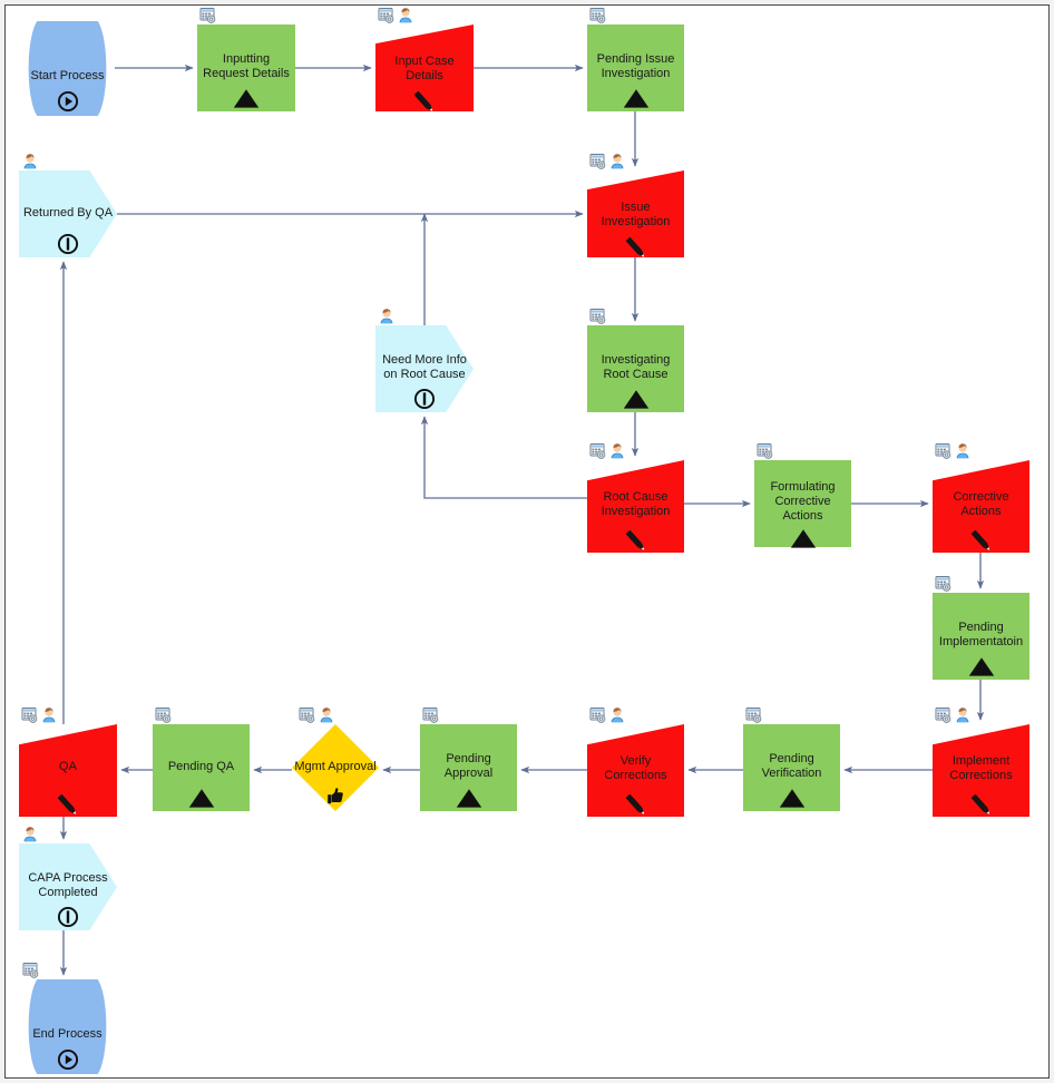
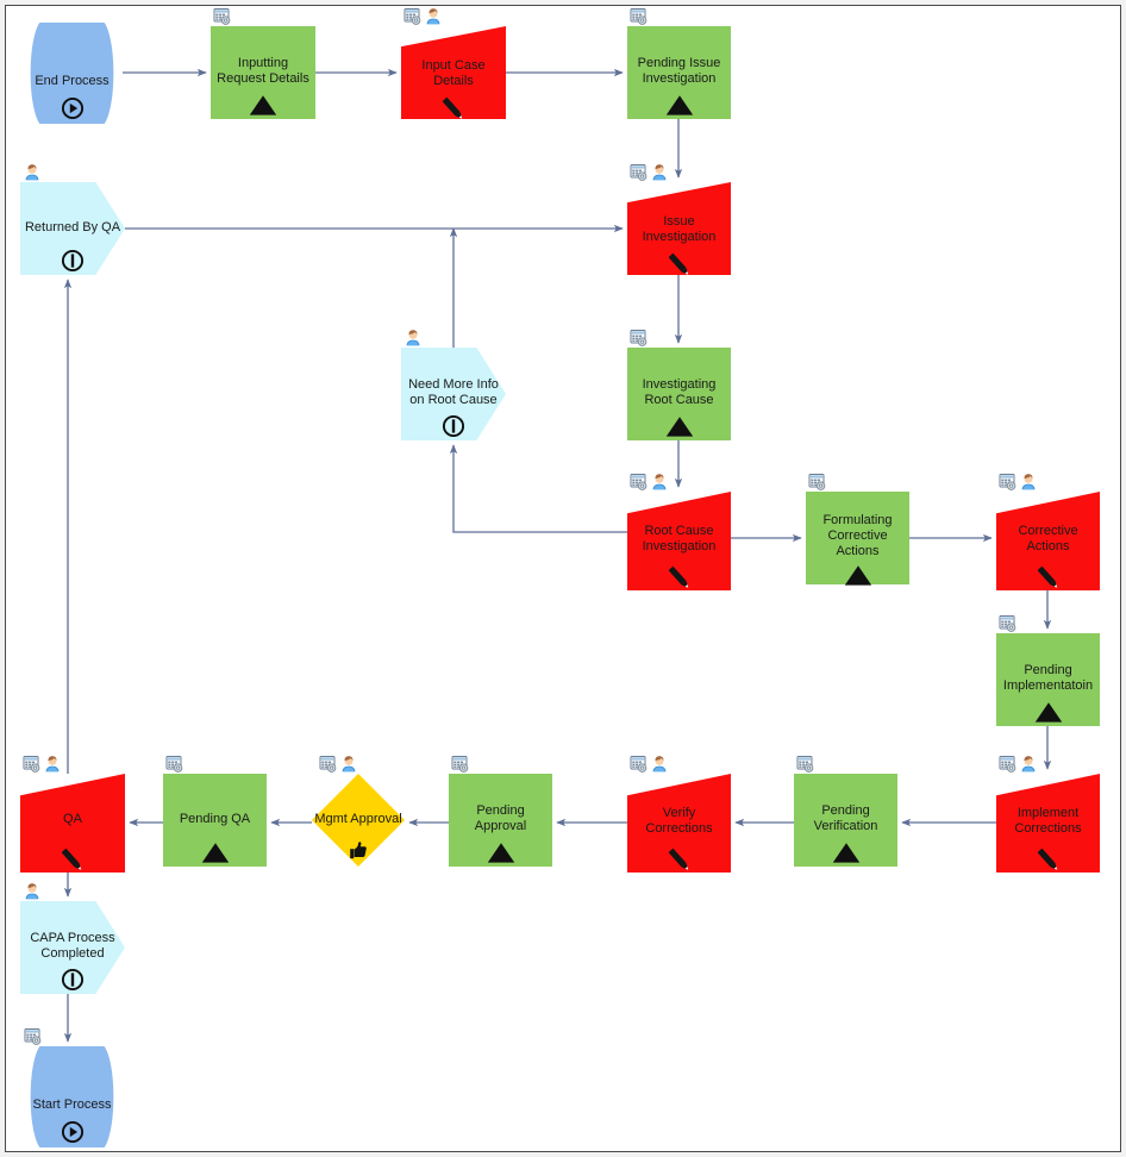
- Start Process
+ End Process
  Inputting
  Request Details
  Input Case
  Details
  Pending Issue
  Investigation
  Returned By QA
  Issue
  Investigation
  Need More Info
  on Root Cause
  Investigating
  Root Cause
  Root Cause
  Investigation
  Formulating
  Corrective
  Actions
  Corrective
  Actions
  Pending
  Implementatoin
  QA
  Pending QA
  Mgmt Approval
  Pending
  Approval
  Verify
  Corrections
  Pending
  Verification
  Implement
  Corrections
  CAPA Process
  Completed
- End Process
+ Start Process
